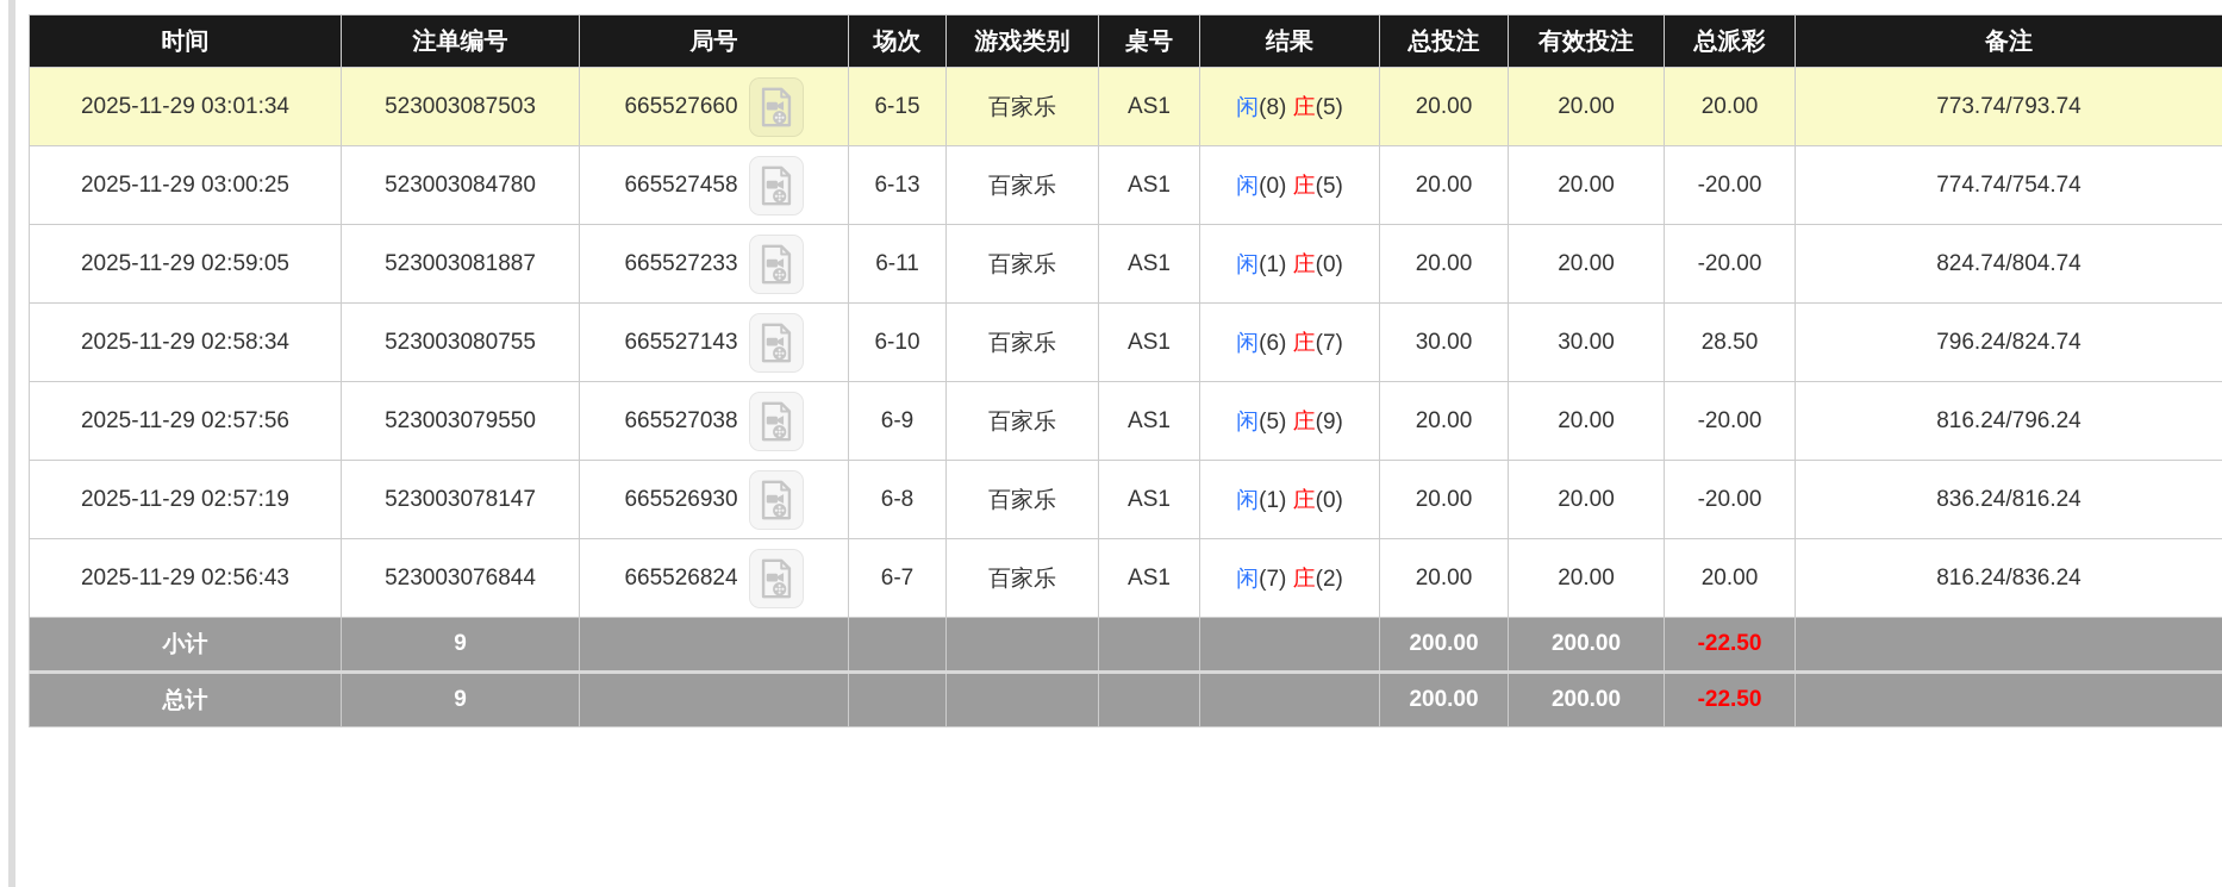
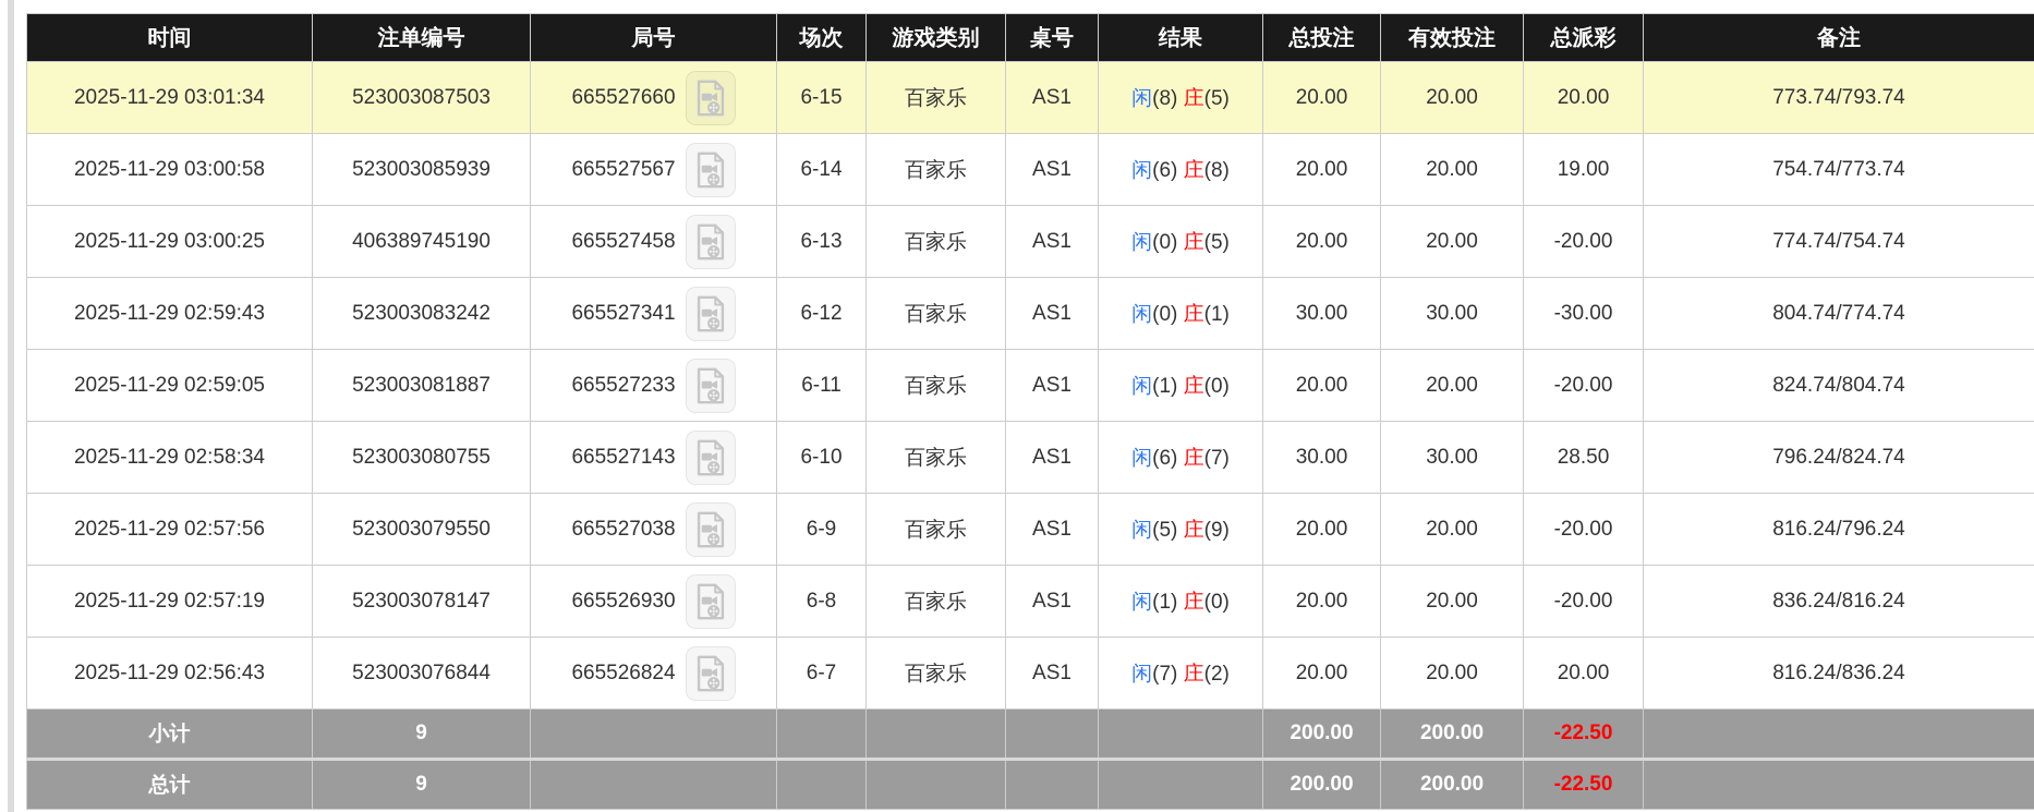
  时间	注单编号	局号	场次	游戏类别	桌号	结果	总投注	有效投注	总派彩	备注
  2025-11-29 03:01:34	523003087503	665527660	6-15	百家乐	AS1	闲(8) 庄(5)	20.00	20.00	20.00	773.74/793.74
+ 2025-11-29 03:00:58	523003085939	665527567	6-14	百家乐	AS1	闲(6) 庄(8)	20.00	20.00	19.00	754.74/773.74
- 2025-11-29 03:00:25	523003084780	665527458	6-13	百家乐	AS1	闲(0) 庄(5)	20.00	20.00	-20.00	774.74/754.74
+ 2025-11-29 03:00:25	406389745190	665527458	6-13	百家乐	AS1	闲(0) 庄(5)	20.00	20.00	-20.00	774.74/754.74
+ 2025-11-29 02:59:43	523003083242	665527341	6-12	百家乐	AS1	闲(0) 庄(1)	30.00	30.00	-30.00	804.74/774.74
  2025-11-29 02:59:05	523003081887	665527233	6-11	百家乐	AS1	闲(1) 庄(0)	20.00	20.00	-20.00	824.74/804.74
  2025-11-29 02:58:34	523003080755	665527143	6-10	百家乐	AS1	闲(6) 庄(7)	30.00	30.00	28.50	796.24/824.74
  2025-11-29 02:57:56	523003079550	665527038	6-9	百家乐	AS1	闲(5) 庄(9)	20.00	20.00	-20.00	816.24/796.24
  2025-11-29 02:57:19	523003078147	665526930	6-8	百家乐	AS1	闲(1) 庄(0)	20.00	20.00	-20.00	836.24/816.24
  2025-11-29 02:56:43	523003076844	665526824	6-7	百家乐	AS1	闲(7) 庄(2)	20.00	20.00	20.00	816.24/836.24
  小计	9						200.00	200.00	-22.50
  总计	9						200.00	200.00	-22.50
